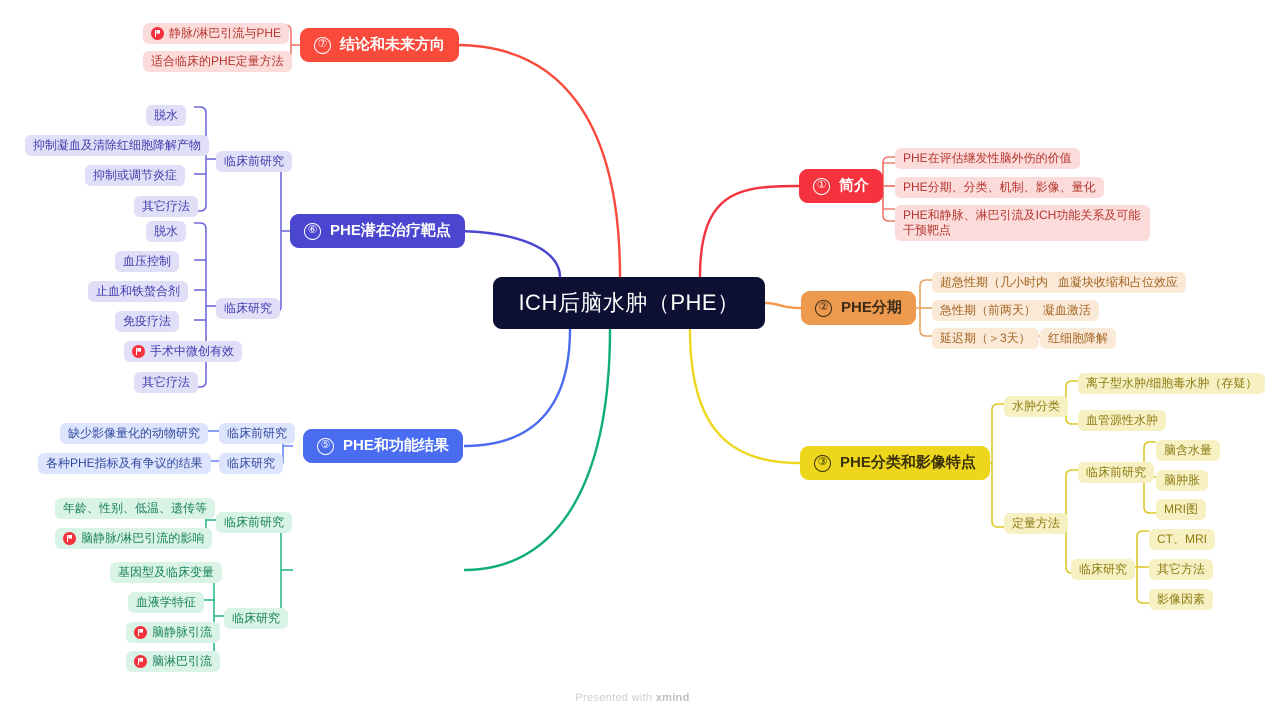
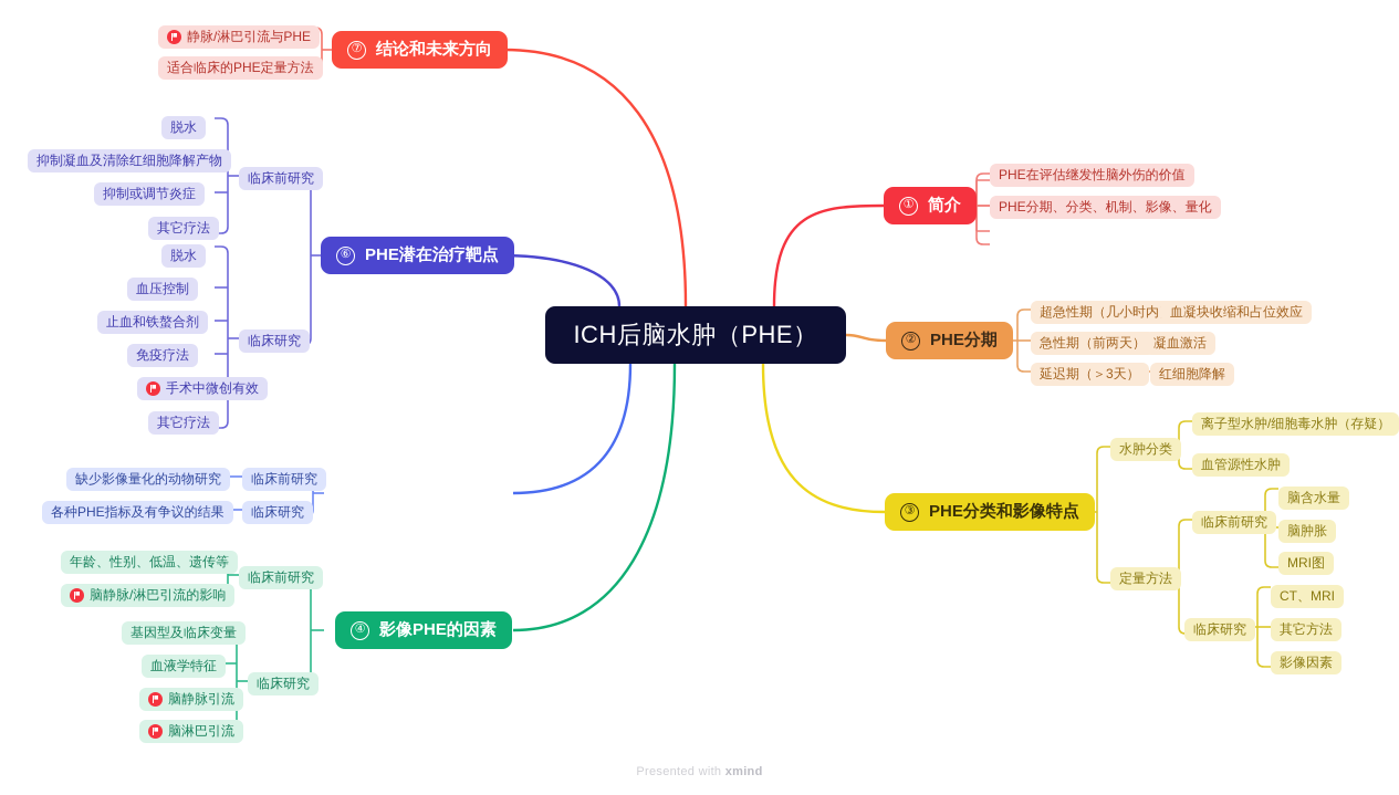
  ICH后脑水肿（PHE）
  ①
  简介
  PHE在评估继发性脑外伤的价值
  PHE分期、分类、机制、影像、量化
- PHE和静脉、淋巴引流及ICH功能关系及可能干预靶点
  ②
  PHE分期
  超急性期（几小时内
  血凝块收缩和占位效应
  急性期（前两天）
  凝血激活
  延迟期（＞3天）
  红细胞降解
  ③
  PHE分类和影像特点
  水肿分类
  离子型水肿/细胞毒水肿（存疑）
  血管源性水肿
  定量方法
  临床前研究
  脑含水量
  脑肿胀
  MRI图
  临床研究
  CT、MRI
  其它方法
  影像因素
+ ④
+ 影像PHE的因素
  临床前研究
  年龄、性别、低温、遗传等
  脑静脉/淋巴引流的影响
  临床研究
  基因型及临床变量
  血液学特征
  脑静脉引流
  脑淋巴引流
- ⑤
- PHE和功能结果
  临床前研究
  缺少影像量化的动物研究
  临床研究
  各种PHE指标及有争议的结果
  ⑥
  PHE潜在治疗靶点
  临床前研究
  脱水
  抑制凝血及清除红细胞降解产物
  抑制或调节炎症
  其它疗法
  临床研究
  脱水
  血压控制
  止血和铁螯合剂
  免疫疗法
  手术中微创有效
  其它疗法
  ⑦
  结论和未来方向
  静脉/淋巴引流与PHE
  适合临床的PHE定量方法
  Presented with xmind
